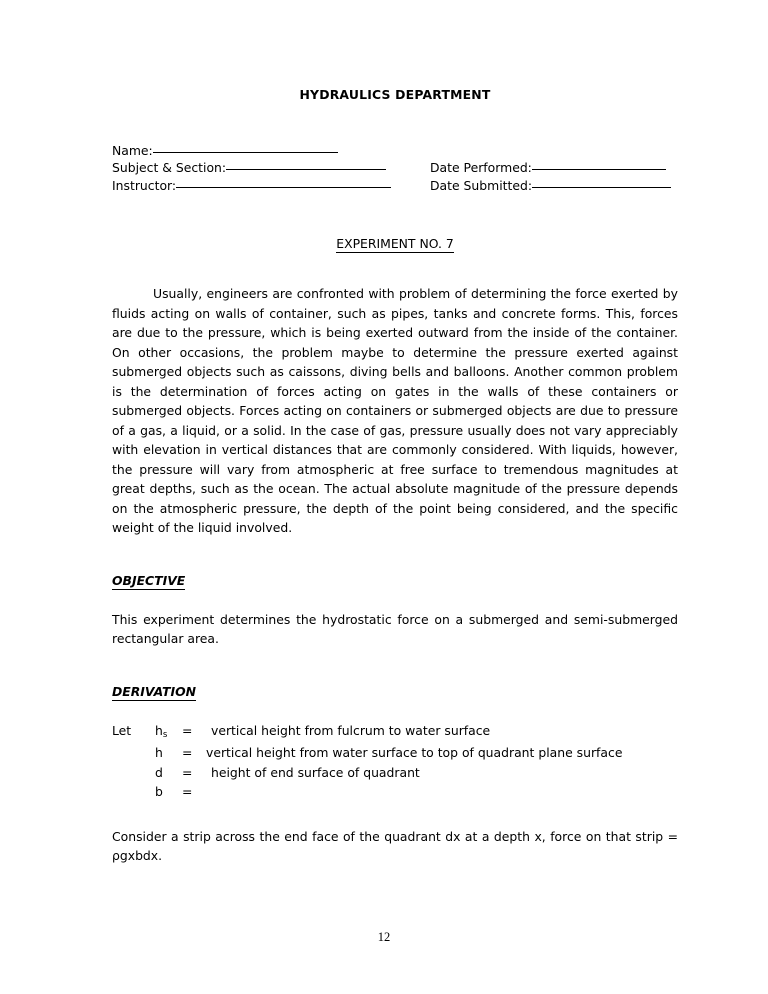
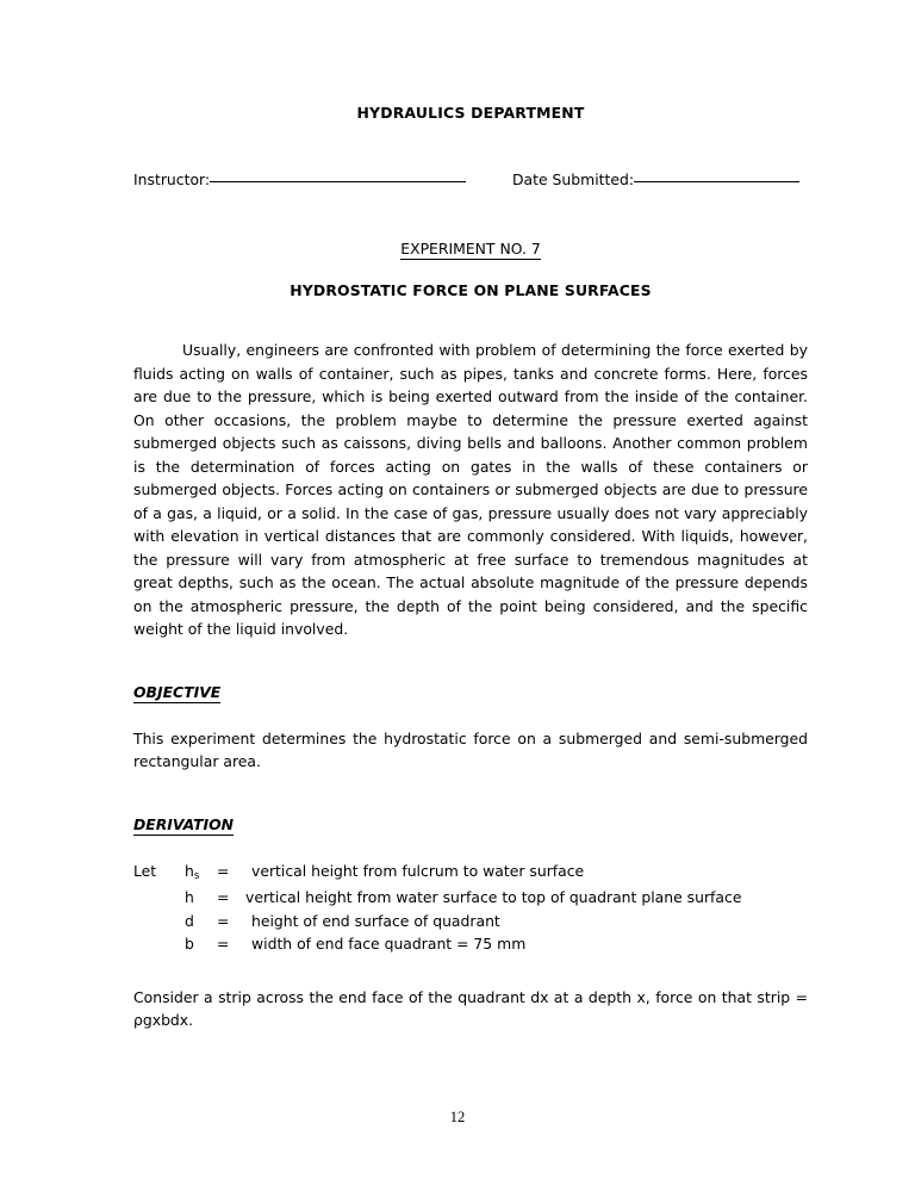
  HYDRAULICS DEPARTMENT
- Name:
- Subject & Section:
- Date Performed:
  Instructor:
  Date Submitted:
  EXPERIMENT NO. 7
+ HYDROSTATIC FORCE ON PLANE SURFACES
- Usually, engineers are confronted with problem of determining the force exerted by fluids acting on walls of container, such as pipes, tanks and concrete forms. This, forces are due to the pressure, which is being exerted outward from the inside of the container. On other occasions, the problem maybe to determine the pressure exerted against submerged objects such as caissons, diving bells and balloons. Another common problem is the determination of forces acting on gates in the walls of these containers or submerged objects. Forces acting on containers or submerged objects are due to pressure of a gas, a liquid, or a solid. In the case of gas, pressure usually does not vary appreciably with elevation in vertical distances that are commonly considered. With liquids, however, the pressure will vary from atmospheric at free surface to tremendous magnitudes at great depths, such as the ocean. The actual absolute magnitude of the pressure depends on the atmospheric pressure, the depth of the point being considered, and the specific weight of the liquid involved.
+ Usually, engineers are confronted with problem of determining the force exerted by fluids acting on walls of container, such as pipes, tanks and concrete forms. Here, forces are due to the pressure, which is being exerted outward from the inside of the container. On other occasions, the problem maybe to determine the pressure exerted against submerged objects such as caissons, diving bells and balloons. Another common problem is the determination of forces acting on gates in the walls of these containers or submerged objects. Forces acting on containers or submerged objects are due to pressure of a gas, a liquid, or a solid. In the case of gas, pressure usually does not vary appreciably with elevation in vertical distances that are commonly considered. With liquids, however, the pressure will vary from atmospheric at free surface to tremendous magnitudes at great depths, such as the ocean. The actual absolute magnitude of the pressure depends on the atmospheric pressure, the depth of the point being considered, and the specific weight of the liquid involved.
  OBJECTIVE
  This experiment determines the hydrostatic force on a submerged and semi-submerged rectangular area.
  DERIVATION
  Let
  hs
  =
  vertical height from fulcrum to water surface
  h
  =
  vertical height from water surface to top of quadrant plane surface
  d
  =
  height of end surface of quadrant
  b
  =
+ width of end face quadrant = 75 mm
  Consider a strip across the end face of the quadrant dx at a depth x, force on that strip = ρgxbdx.
  12
